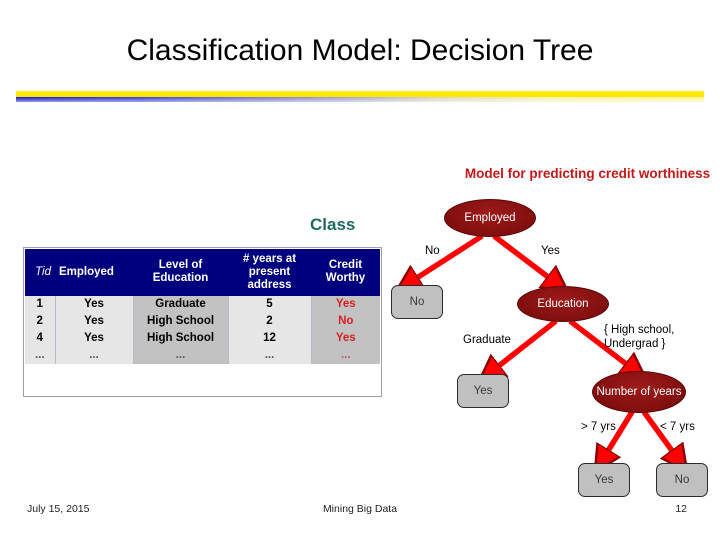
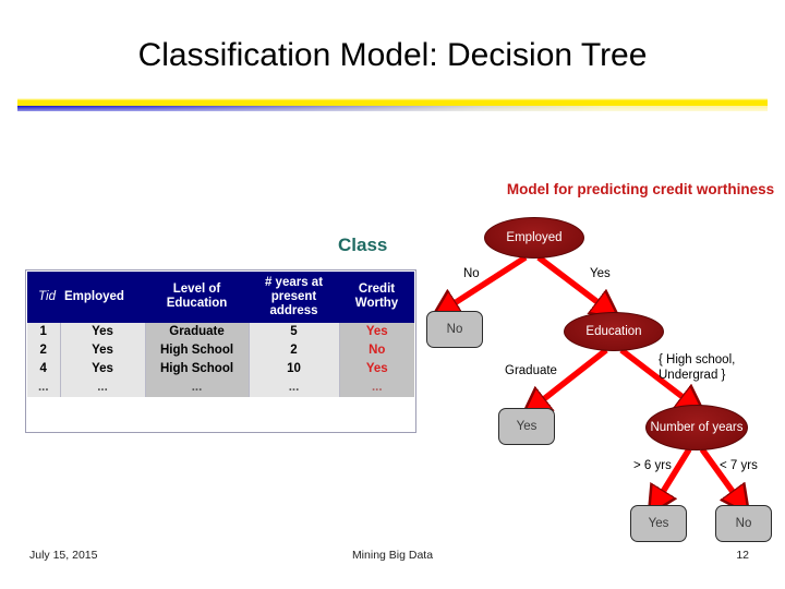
  Classification Model: Decision Tree
  Class
  Tid	Employed	Level of Education	# years at present address	Credit Worthy
  1	Yes	Graduate	5	Yes
  2	Yes	High School	2	No
- 4	Yes	High School	12	Yes
+ 4	Yes	High School	10	Yes
  ...	...	...	...	...
  Model for predicting credit worthiness
  Employed
  Education
  Number of years
  No
  Yes
  Yes
  No
  No
  Yes
  Graduate
  { High school, Undergrad }
- > 7 yrs
+ > 6 yrs
  < 7 yrs
  July 15, 2015
  Mining Big Data
  12
